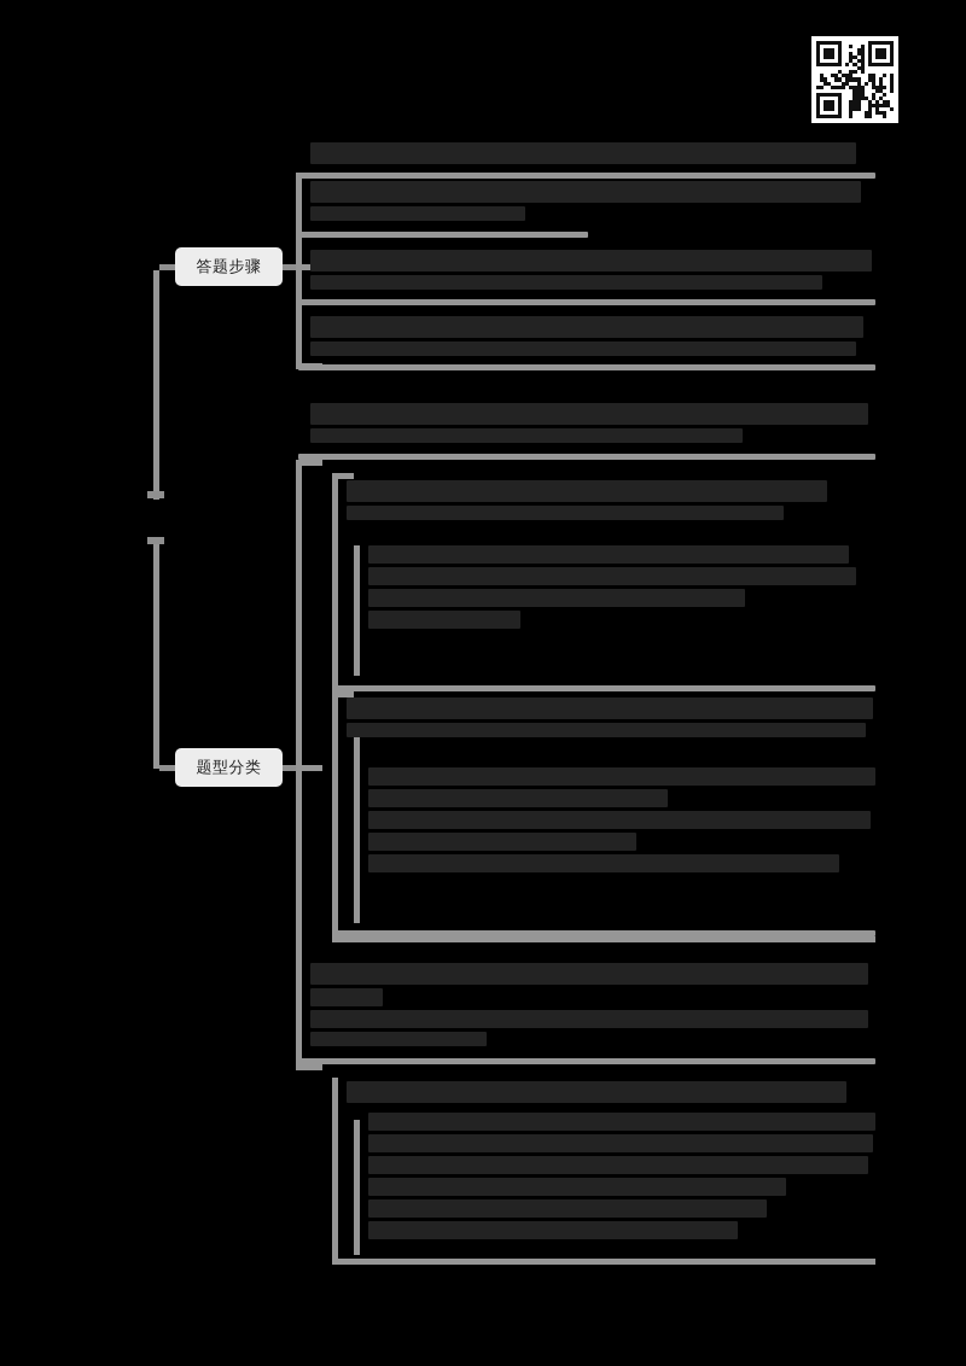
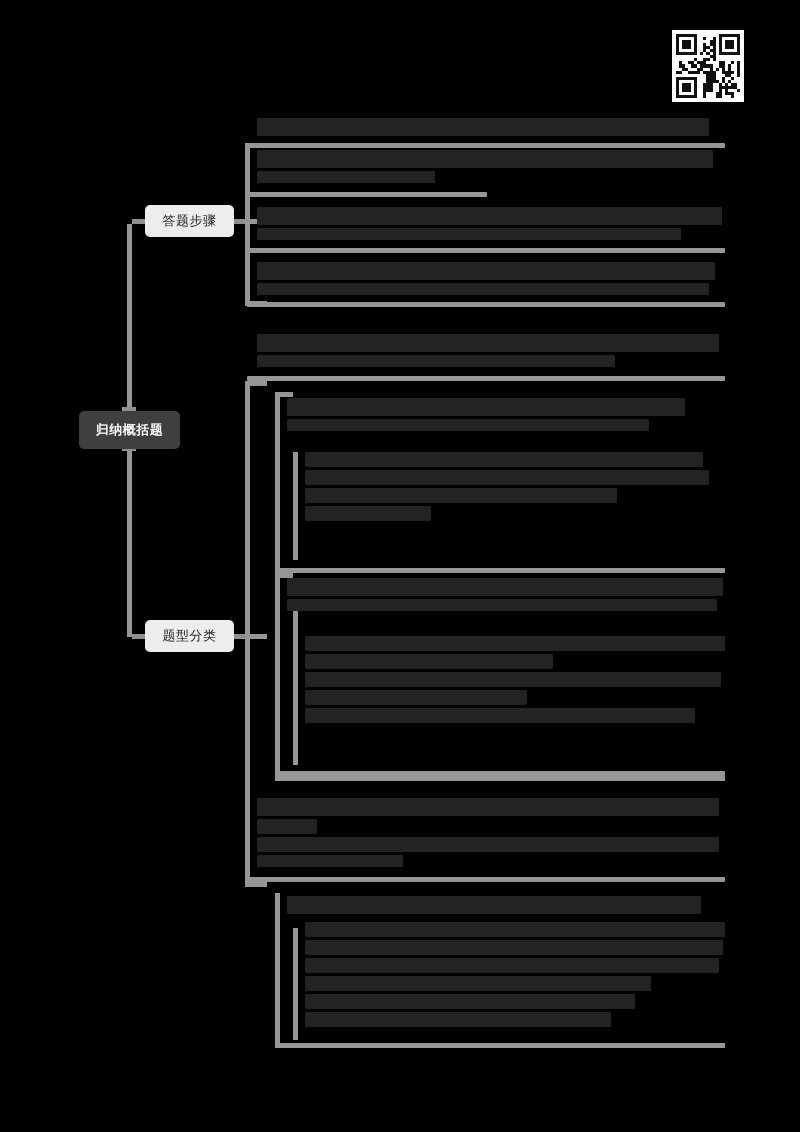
+ 归纳概括题
  答题步骤
  题型分类
